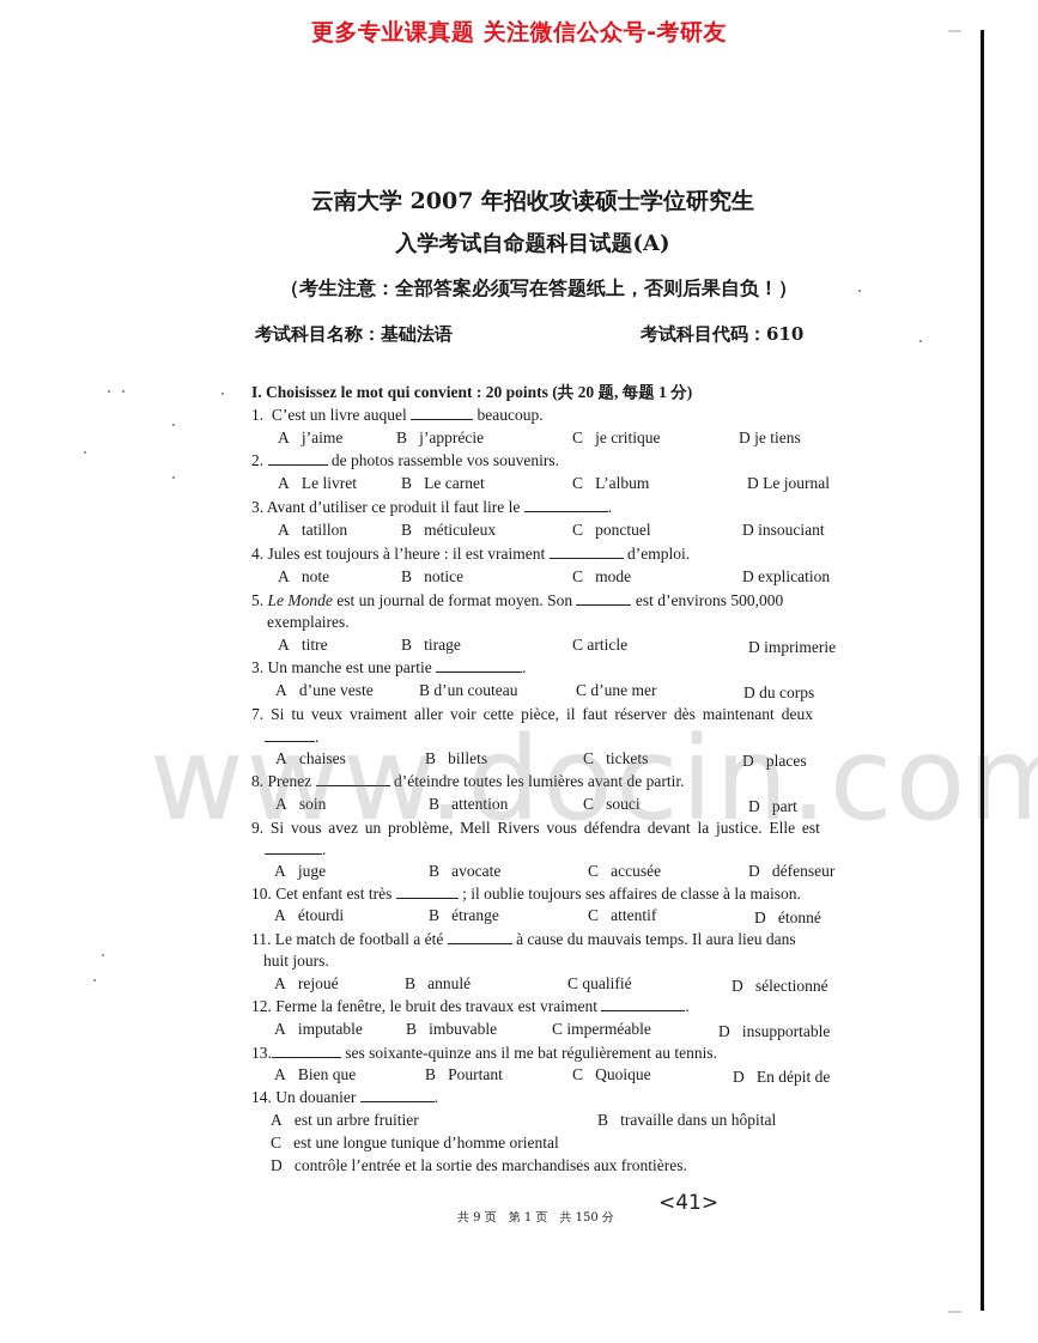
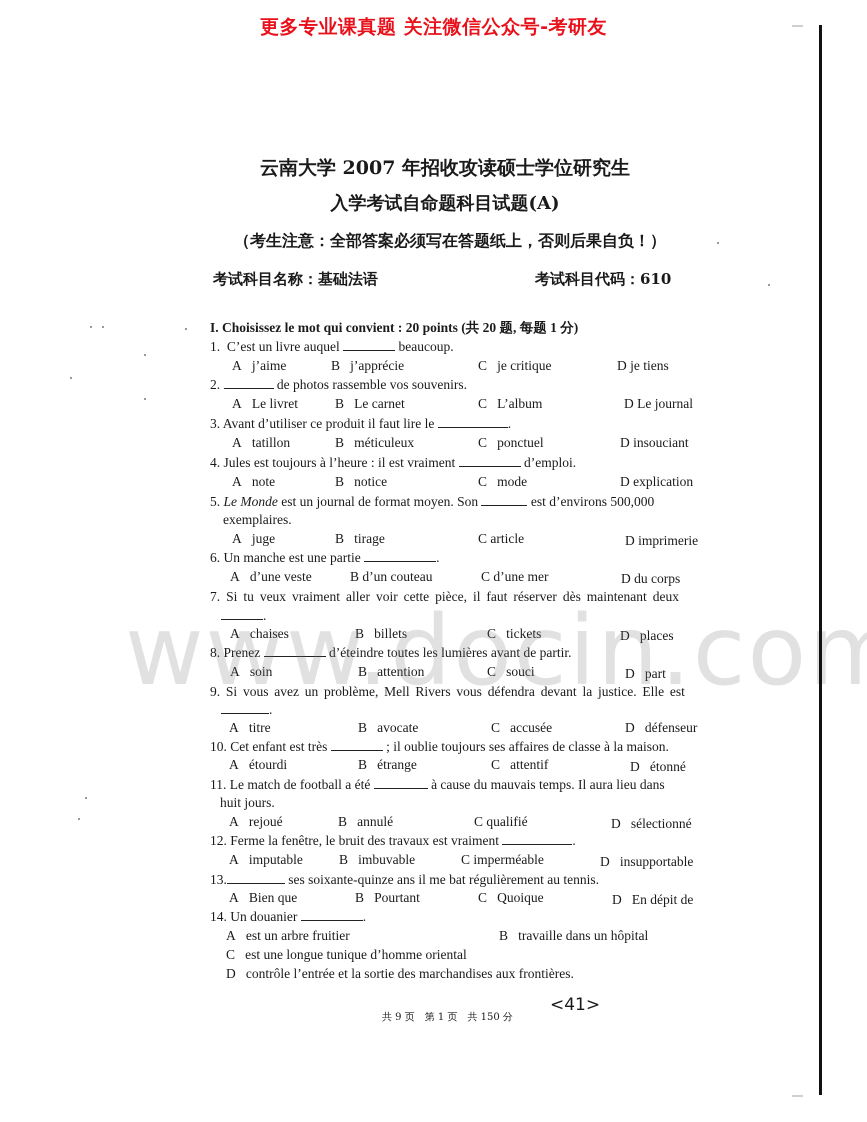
  更多专业课真题 关注微信公众号-考研友
  云南大学 2007 年招收攻读硕士学位研究生
  入学考试自命题科目试题(A)
  （考生注意：全部答案必须写在答题纸上，否则后果自负！）
  考试科目名称：基础法语
  考试科目代码：610
  I. Choisissez le mot qui convient : 20 points (共 20 题, 每题 1 分)
  1. C’est un livre auquel beaucoup.
  A j’aime
  B j’apprécie
  C je critique
  D je tiens
  2. de photos rassemble vos souvenirs.
  A Le livret
  B Le carnet
  C L’album
  D Le journal
  3. Avant d’utiliser ce produit il faut lire le .
  A tatillon
  B méticuleux
  C ponctuel
  D insouciant
  4. Jules est toujours à l’heure : il est vraiment d’emploi.
  A note
  B notice
  C mode
  D explication
  5. Le Monde est un journal de format moyen. Son est d’environs 500,000
  exemplaires.
- A titre
+ A juge
  B tirage
  C article
  D imprimerie
- 3. Un manche est une partie .
+ 6. Un manche est une partie .
  A d’une veste
  B d’un couteau
  C d’une mer
  D du corps
  7. Si tu veux vraiment aller voir cette pièce, il faut réserver dès maintenant deux
  .
  A chaises
  B billets
  C tickets
  D places
  8. Prenez d’éteindre toutes les lumières avant de partir.
  A soin
  B attention
  C souci
  D part
  9. Si vous avez un problème, Mell Rivers vous défendra devant la justice. Elle est
  .
- A juge
+ A titre
  B avocate
  C accusée
  D défenseur
  10. Cet enfant est très ; il oublie toujours ses affaires de classe à la maison.
  A étourdi
  B étrange
  C attentif
  D étonné
  11. Le match de football a été à cause du mauvais temps. Il aura lieu dans
  huit jours.
  A rejoué
  B annulé
  C qualifié
  D sélectionné
  12. Ferme la fenêtre, le bruit des travaux est vraiment .
  A imputable
  B imbuvable
  C imperméable
  D insupportable
  13. ses soixante-quinze ans il me bat régulièrement au tennis.
  A Bien que
  B Pourtant
  C Quoique
  D En dépit de
  14. Un douanier .
  A est un arbre fruitier
  B travaille dans un hôpital
  C est une longue tunique d’homme oriental
  D contrôle l’entrée et la sortie des marchandises aux frontières.
  共 9 页 第 1 页 共 150 分
  <41>
  www.docin.com
